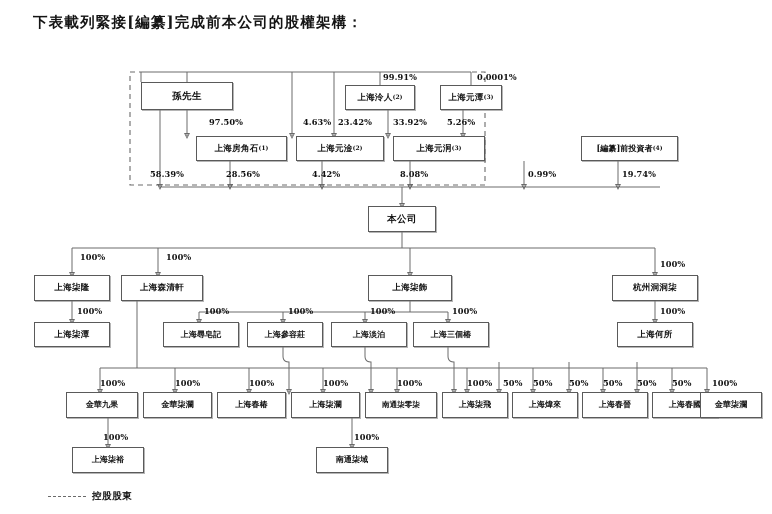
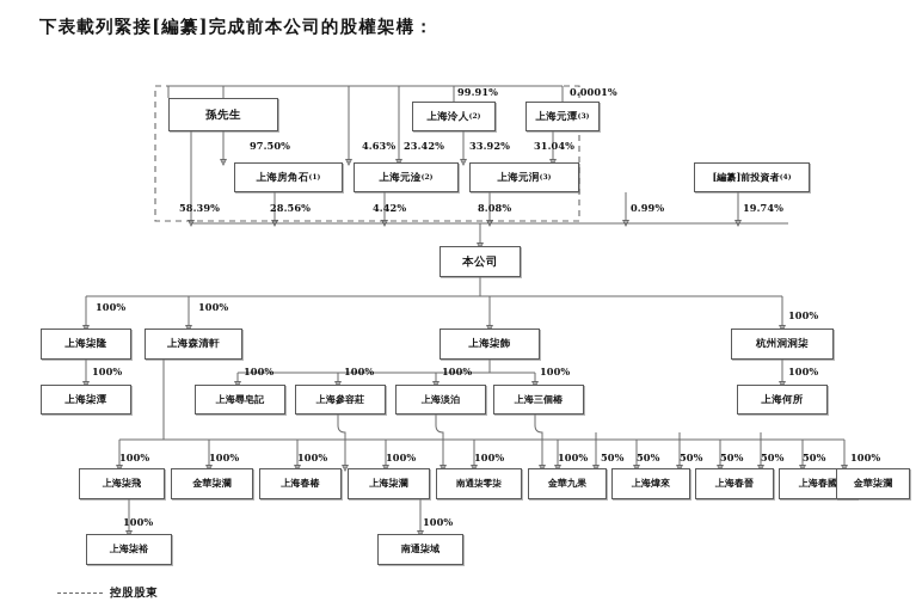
  下表載列緊接[編纂]完成前本公司的股權架構：
  孫先生
  上海泠人
  上海元潭
  上海房角石
  上海元淦
  上海元泂
  [編纂]前投資者
  本公司
  上海柒隆
  上海森清軒
  上海柒飾
  杭州洞洞柒
  上海柒潭
  上海尋皂記
  上海參容莊
  上海淡泊
  上海三個椿
  上海何所
- 金華九果
+ 上海柒飛
  金華柒瀾
  上海春椿
  上海柒瀾
  南通柒零柒
- 上海柒飛
+ 金華九果
  上海煒來
  上海春晉
  上海柒裕
  南通柒域
  控股股東
  上海春國
  金華柒瀾
  99.91%
  0.0001%
  97.50%
  4.63%
  23.42%
  33.92%
- 5.26%
+ 31.04%
  58.39%
  28.56%
  4.42%
  8.08%
  0.99%
  19.74%
  100%
  100%
  100%
  100%
  100%
  100%
  100%
  100%
  100%
  100%
  100%
  100%
  100%
  100%
  100%
  50%
  50%
  50%
  50%
  50%
  50%
  100%
  100%
  100%
